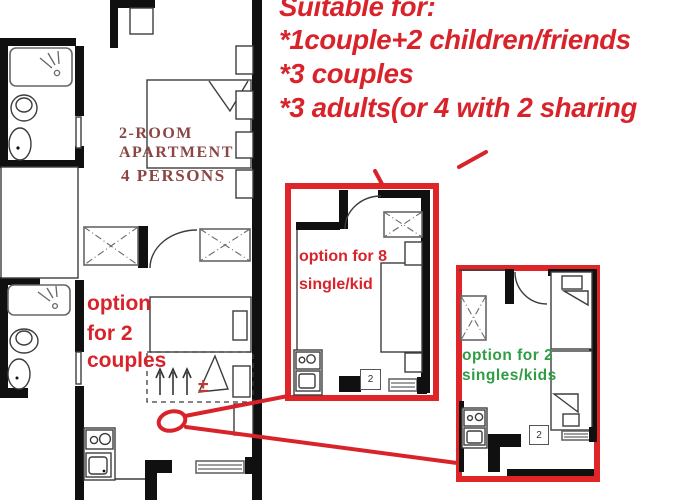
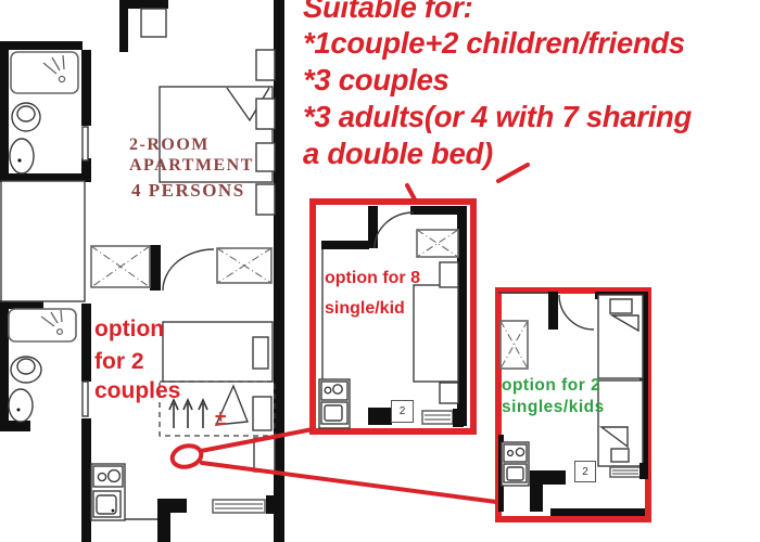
  Suitable for:
  *1couple+2 children/friends
  *3 couples
- *3 adults(or 4 with 2 sharing
+ *3 adults(or 4 with 7 sharing
+ a double bed)
  2-ROOM
  APARTMENT
  4 PERSONS
  option
  for 2
  couples
  ±
  option for 8
  single/kid
  option for 2
  singles/kids
  2
  2
